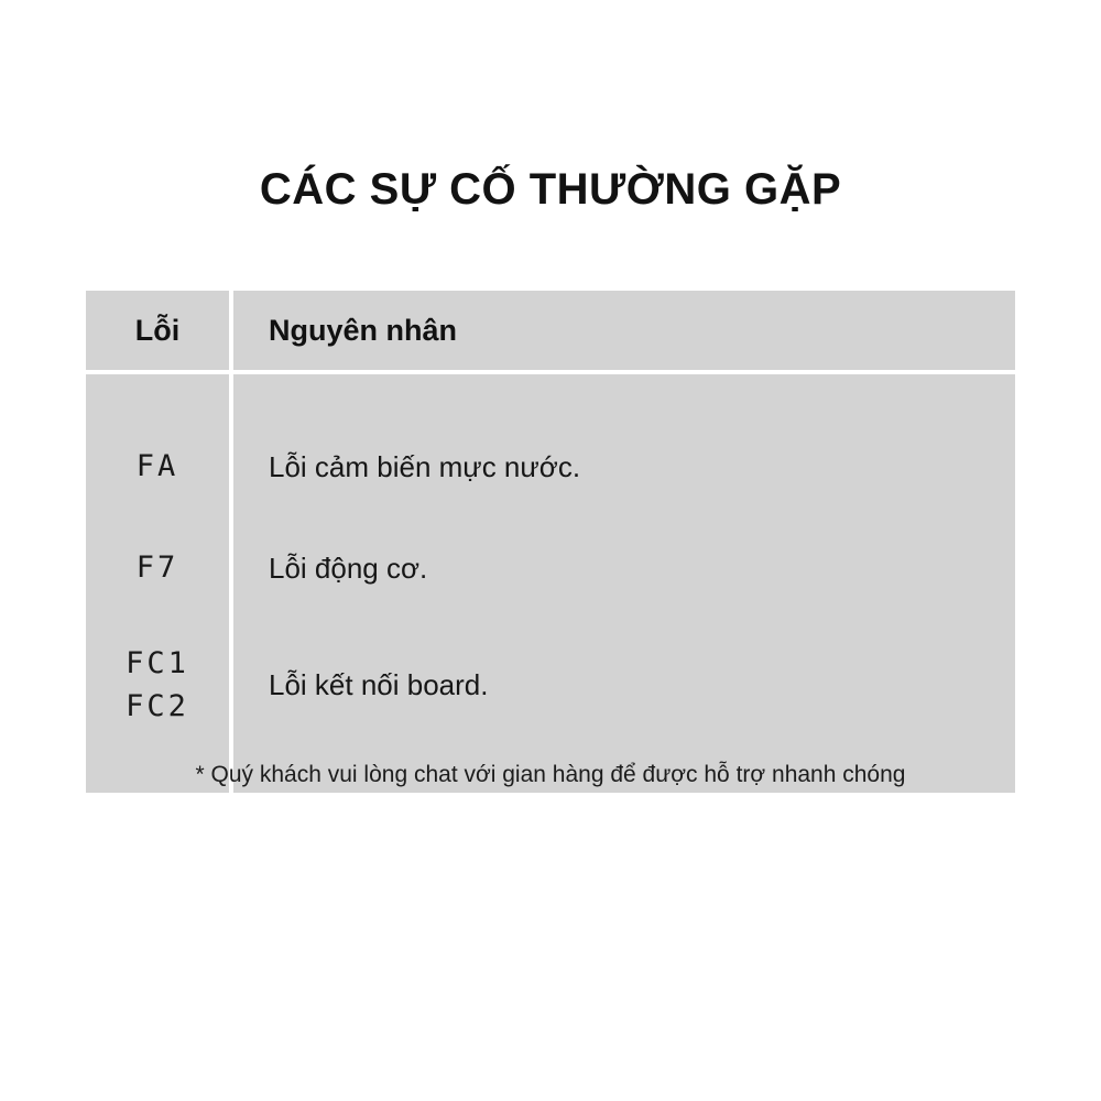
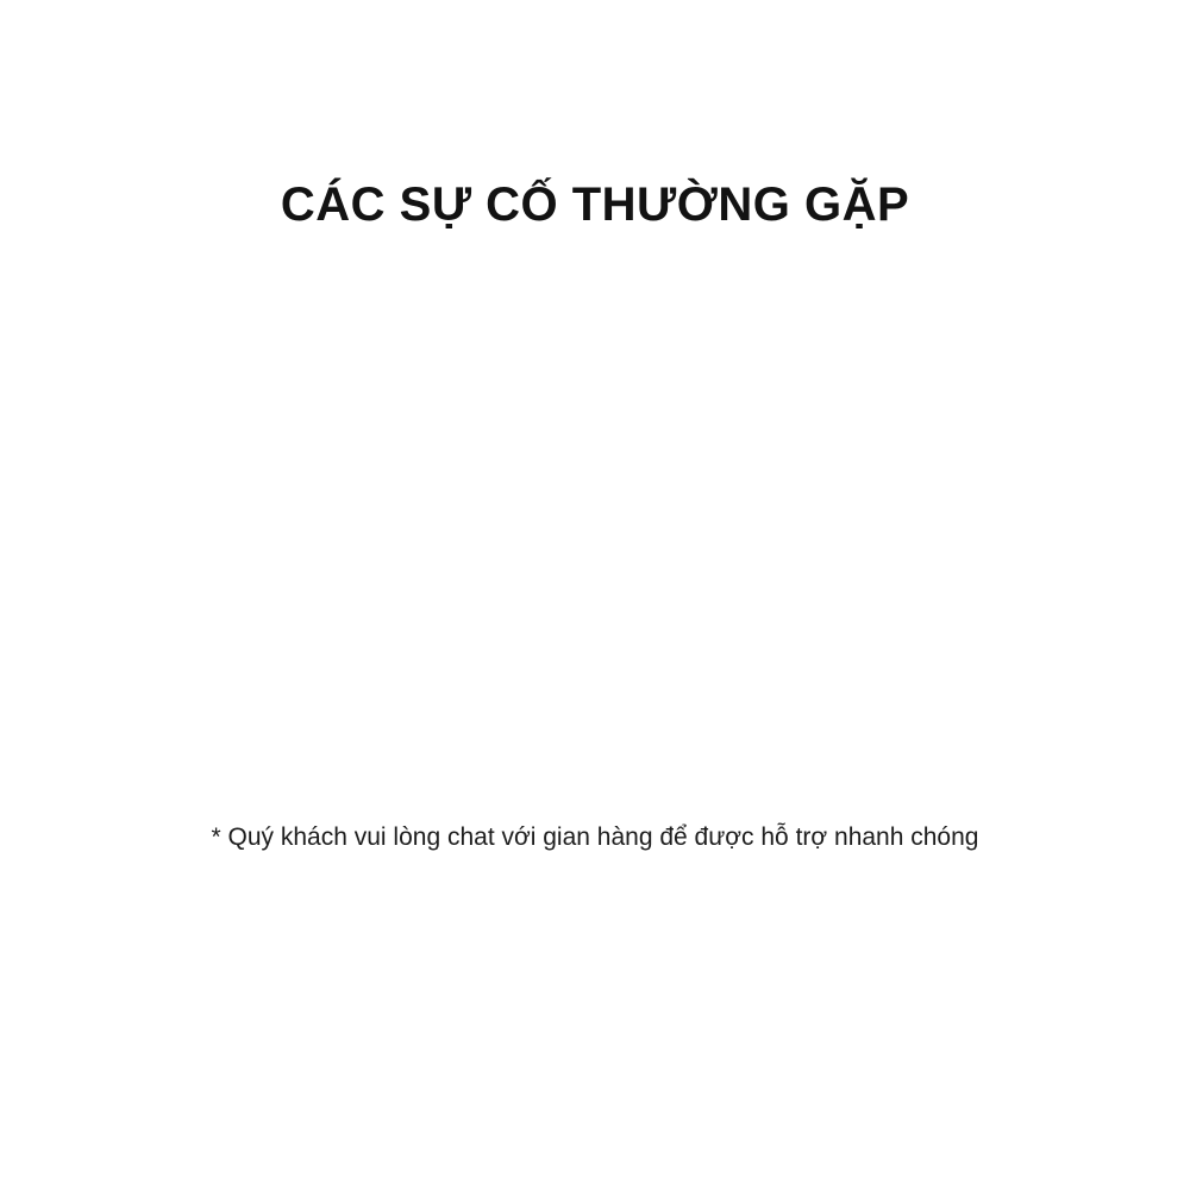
  CÁC SỰ CỐ THƯỜNG GẶP
- Lỗi		Nguyên nhân
- FA		Lỗi cảm biến mực nước.
- F7		Lỗi động cơ.
- FC1 FC2		Lỗi kết nối board.
  * Quý khách vui lòng chat với gian hàng để được hỗ trợ nhanh chóng
